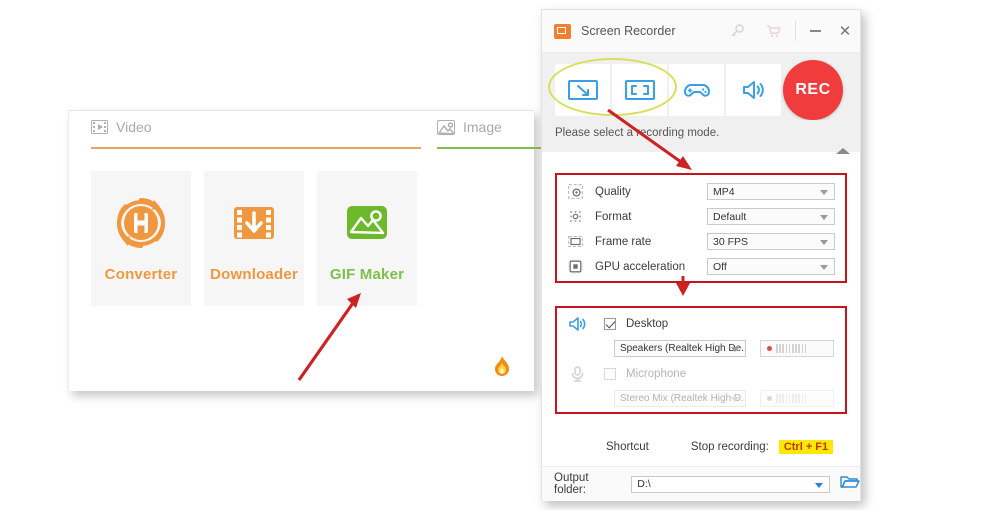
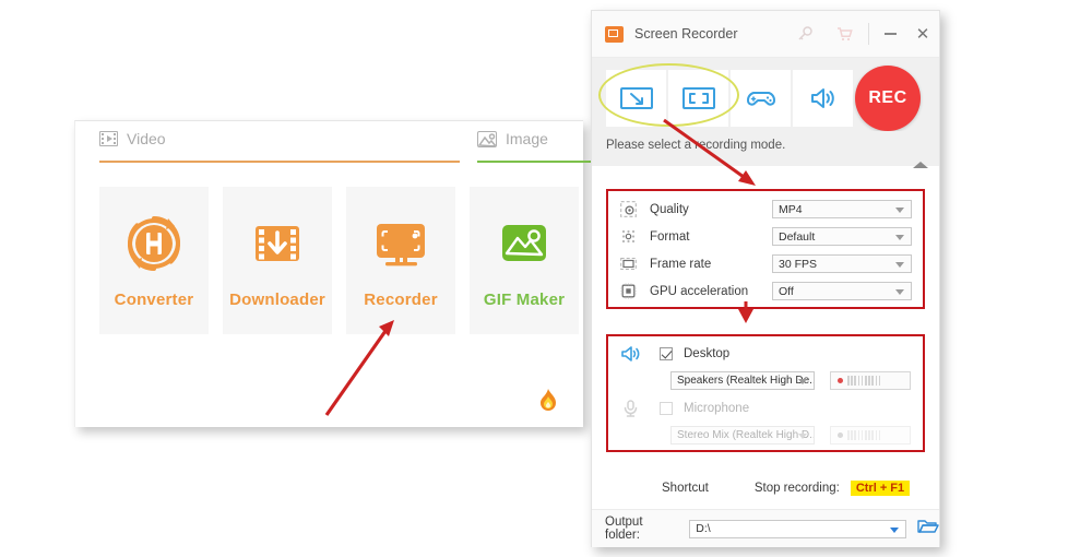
  Video
  Image
  Converter
  Downloader
+ Recorder
  GIF Maker
  Screen Recorder
  ✕
  REC
  Please select aecording mode.
  Quality
  MP4
  Format
  Default
  Frame rate
  30 FPS
  GPU acceleration
  Off
  Desktop
  Speakers (Realtek High De.
  Microphone
  Stereo Mix (Realtek High D.
  Shortcut
  Stop recording:
  Ctrl + F1
  Output folder:
  D:\
